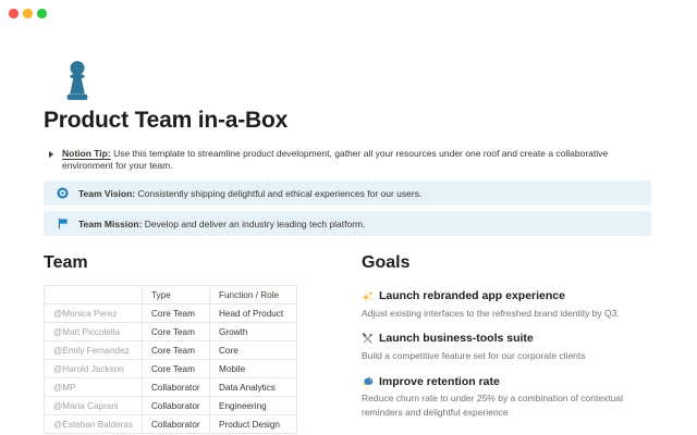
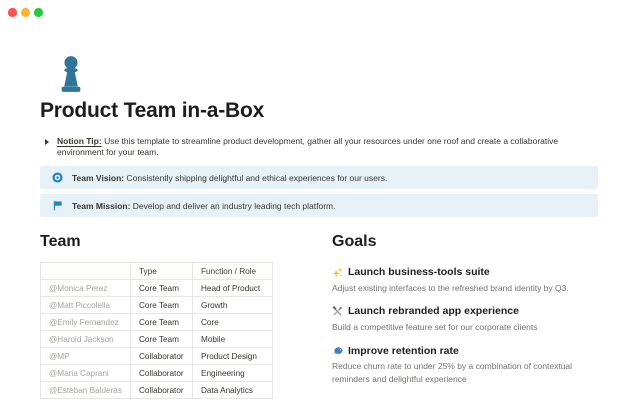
  Product Team in-a-Box
  Notion Tip: Use this template to streamline product development, gather all your resources under one roof and create a collaborative environment for your team.
  Team Vision: Consistently shipping delightful and ethical experiences for our users.
  Team Mission: Develop and deliver an industry leading tech platform.
  Team
  	Type	Function / Role
  @Monica Perez	Core Team	Head of Product
  @Matt Piccolella	Core Team	Growth
  @Emily Fernandez	Core Team	Core
  @Harold Jackson	Core Team	Mobile
- @MP	Collaborator	Data Analytics
+ @MP	Collaborator	Product Design
  @Maria Caprani	Collaborator	Engineering
- @Esteban Balderas	Collaborator	Product Design
+ @Esteban Balderas	Collaborator	Data Analytics
  Goals
- Launch rebranded app experience
+ Launch business-tools suite
  Adjust existing interfaces to the refreshed brand identity by Q3.
- Launch business-tools suite
+ Launch rebranded app experience
  Build a competitive feature set for our corporate clients
  Improve retention rate
  Reduce churn rate to under 25% by a combination of contextual reminders and delightful experience
